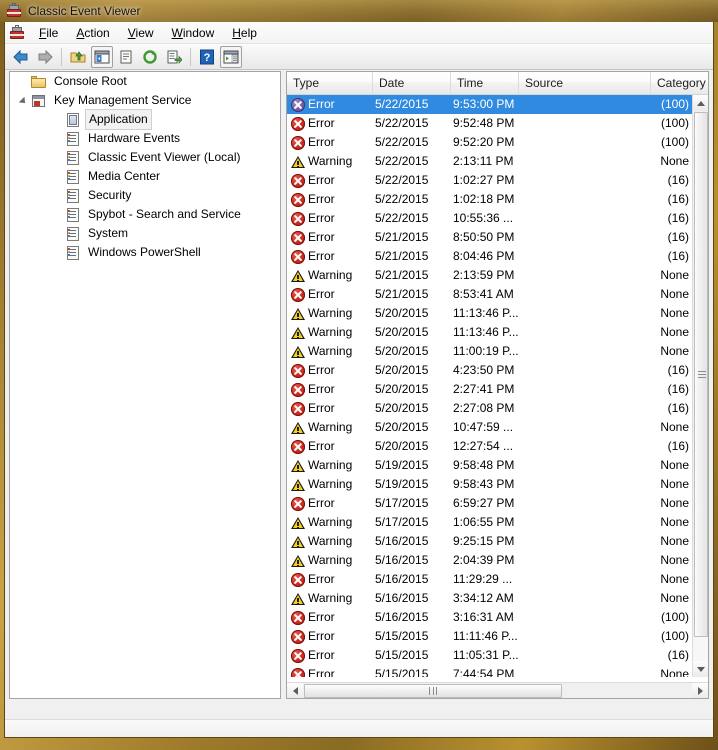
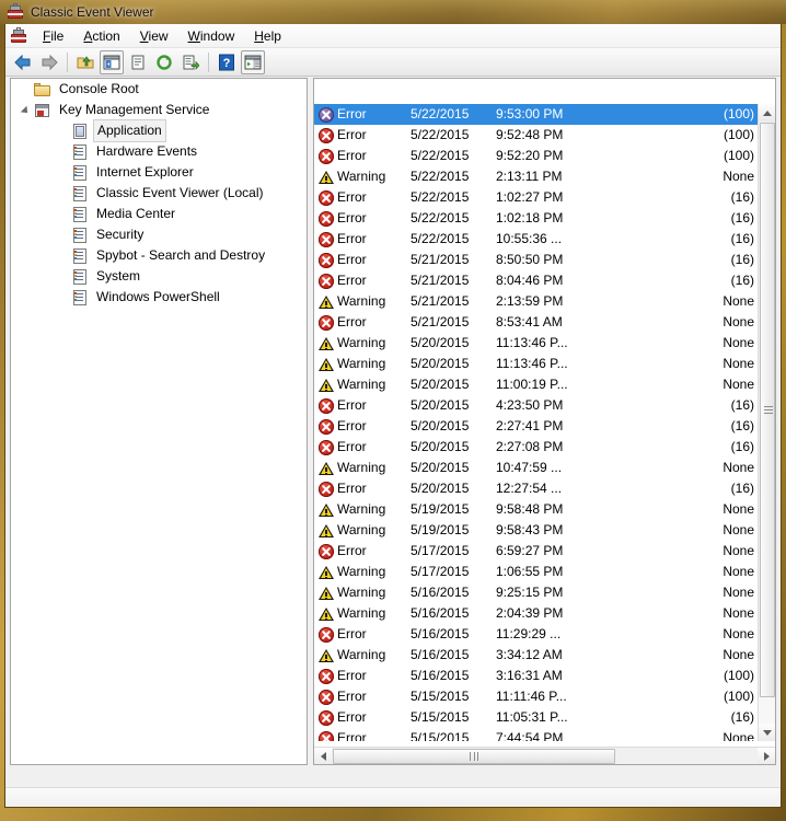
  Classic Event Viewer
  File
  Action
  View
  Window
  Help
  ?
  Console Root
  Key Management Service
  Application
  Hardware Events
+ Internet Explorer
  Classic Event Viewer (Local)
  Media Center
  Security
- Spybot - Search and Service
+ Spybot - Search and Destroy
  System
  Windows PowerShell
- Type
- Date
- Time
- Source
- Category
  Error
  5/22/2015
  9:53:00 PM
  (100)
  Error
  5/22/2015
  9:52:48 PM
  (100)
  Error
  5/22/2015
  9:52:20 PM
  (100)
  Warning
  5/22/2015
  2:13:11 PM
  None
  Error
  5/22/2015
  1:02:27 PM
  (16)
  Error
  5/22/2015
  1:02:18 PM
  (16)
  Error
  5/22/2015
  10:55:36 ...
  (16)
  Error
  5/21/2015
  8:50:50 PM
  (16)
  Error
  5/21/2015
  8:04:46 PM
  (16)
  Warning
  5/21/2015
  2:13:59 PM
  None
  Error
  5/21/2015
  8:53:41 AM
  None
  Warning
  5/20/2015
  11:13:46 P...
  None
  Warning
  5/20/2015
  11:13:46 P...
  None
  Warning
  5/20/2015
  11:00:19 P...
  None
  Error
  5/20/2015
  4:23:50 PM
  (16)
  Error
  5/20/2015
  2:27:41 PM
  (16)
  Error
  5/20/2015
  2:27:08 PM
  (16)
  Warning
  5/20/2015
  10:47:59 ...
  None
  Error
  5/20/2015
  12:27:54 ...
  (16)
  Warning
  5/19/2015
  9:58:48 PM
  None
  Warning
  5/19/2015
  9:58:43 PM
  None
  Error
  5/17/2015
  6:59:27 PM
  None
  Warning
  5/17/2015
  1:06:55 PM
  None
  Warning
  5/16/2015
  9:25:15 PM
  None
  Warning
  5/16/2015
  2:04:39 PM
  None
  Error
  5/16/2015
  11:29:29 ...
  None
  Warning
  5/16/2015
  3:34:12 AM
  None
  Error
  5/16/2015
  3:16:31 AM
  (100)
  Error
  5/15/2015
  11:11:46 P...
  (100)
  Error
  5/15/2015
  11:05:31 P...
  (16)
  Error
  5/15/2015
  7:44:54 PM
  None
